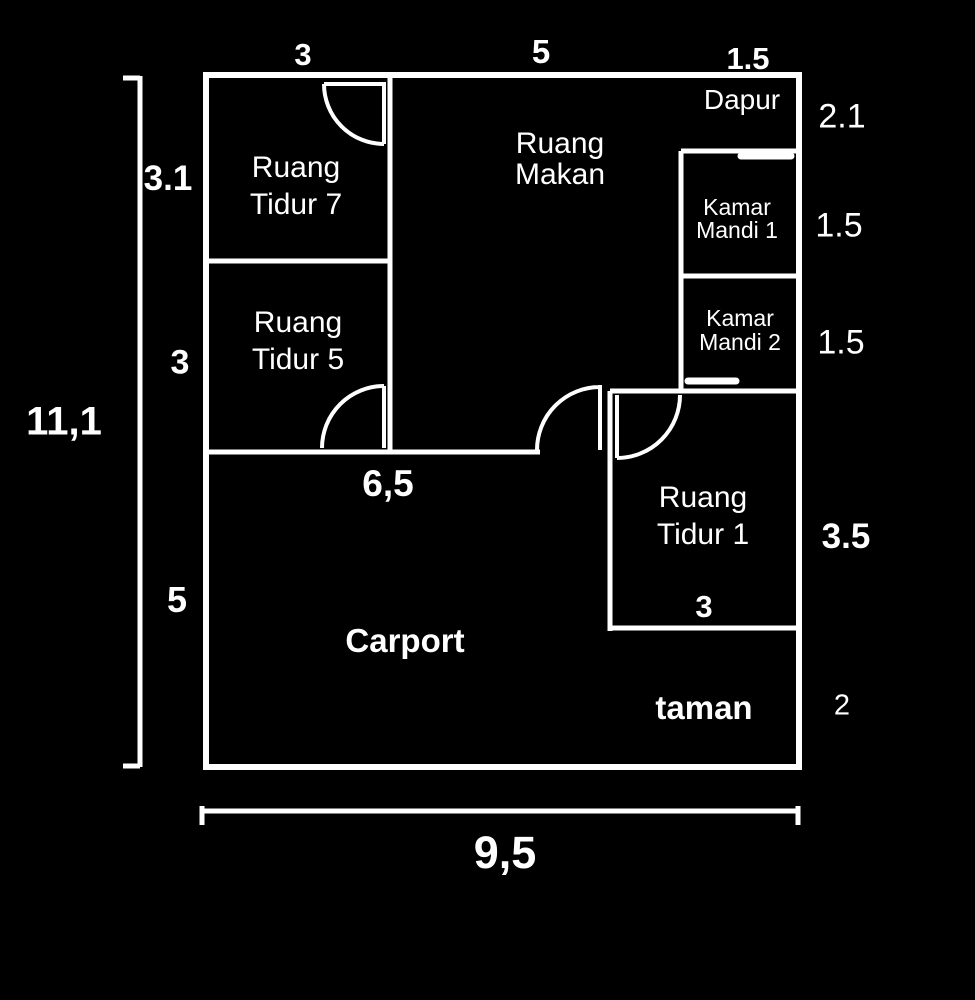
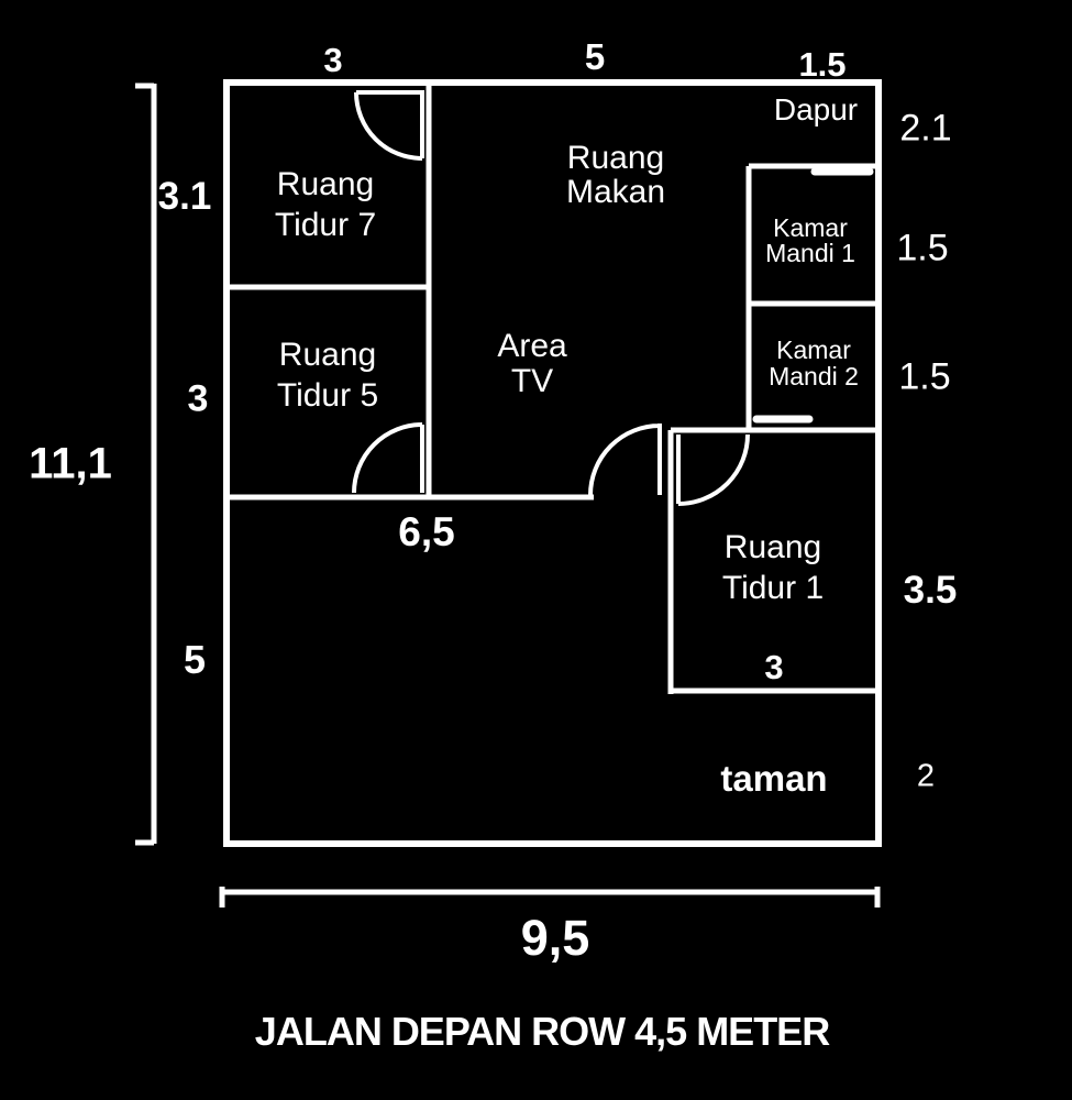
  3
  5
  1.5
  2.1
  1.5
  1.5
  3.5
  2
  3.1
  3
  11,1
  5
  6,5
  3
  9,5
+ JALAN DEPAN ROW 4,5 METER
  Ruang
  Tidur 7
  Ruang
  Makan
  Dapur
  Kamar
  Mandi 1
  Kamar
  Mandi 2
  Ruang
  Tidur 5
+ Area
+ TV
  Ruang
  Tidur 1
- Carport
  taman
